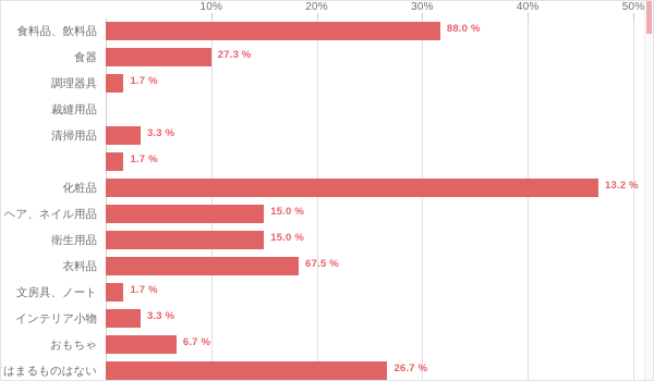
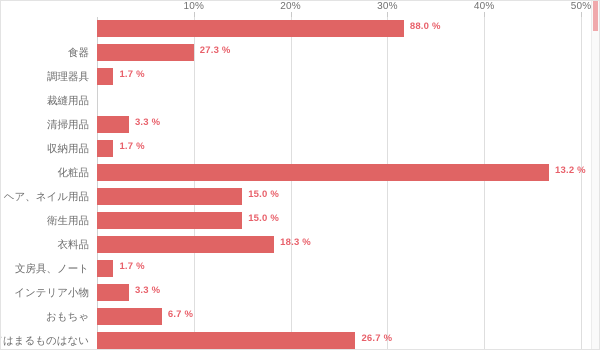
- 食料品、飲料品
  食器
  調理器具
  裁縫用品
  清掃用品
+ 収納用品
  化粧品
  ヘア、ネイル用品
  衛生用品
  衣料品
  文房具、ノート
  インテリア小物
  おもちゃ
  はまるものはない
  10%
  20%
  30%
  40%
  50%
  88.0 %
  27.3 %
  1.7 %
  3.3 %
  1.7 %
  13.2 %
  15.0 %
  15.0 %
- 67.5 %
+ 18.3 %
  1.7 %
  3.3 %
  6.7 %
  26.7 %
